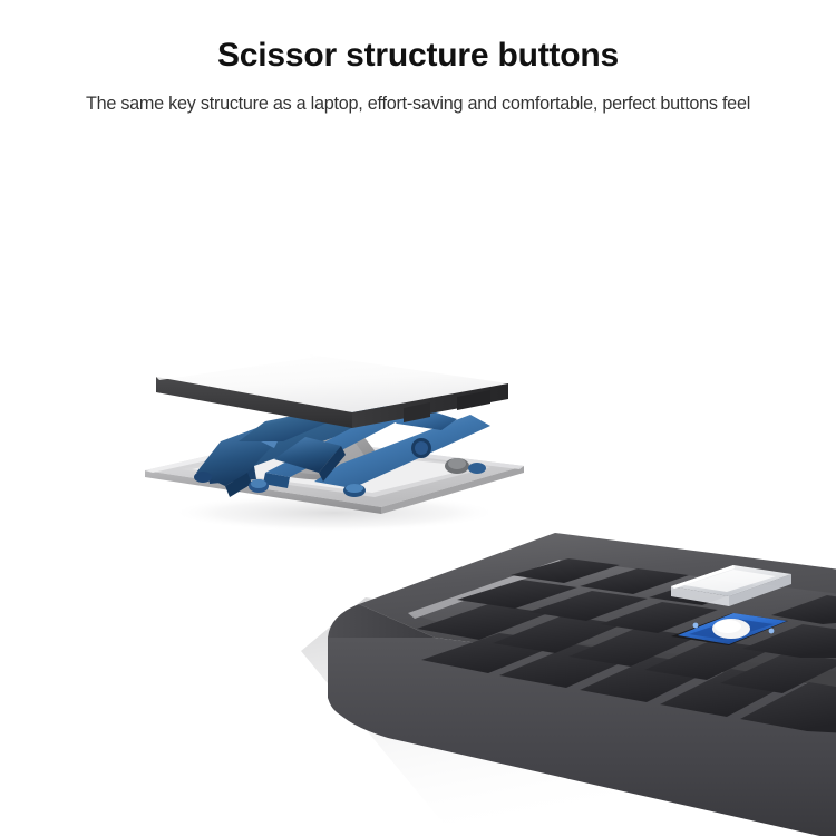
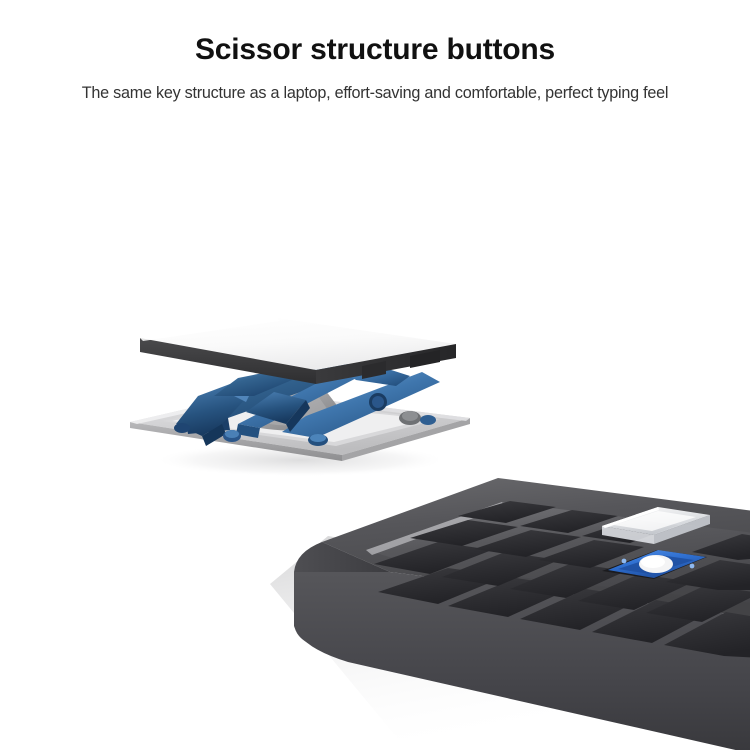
  Scissor structure buttons
- The same key structure as a laptop, effort-saving and comfortable, perfect buttons feel
+ The same key structure as a laptop, effort-saving and comfortable, perfect typing feel
